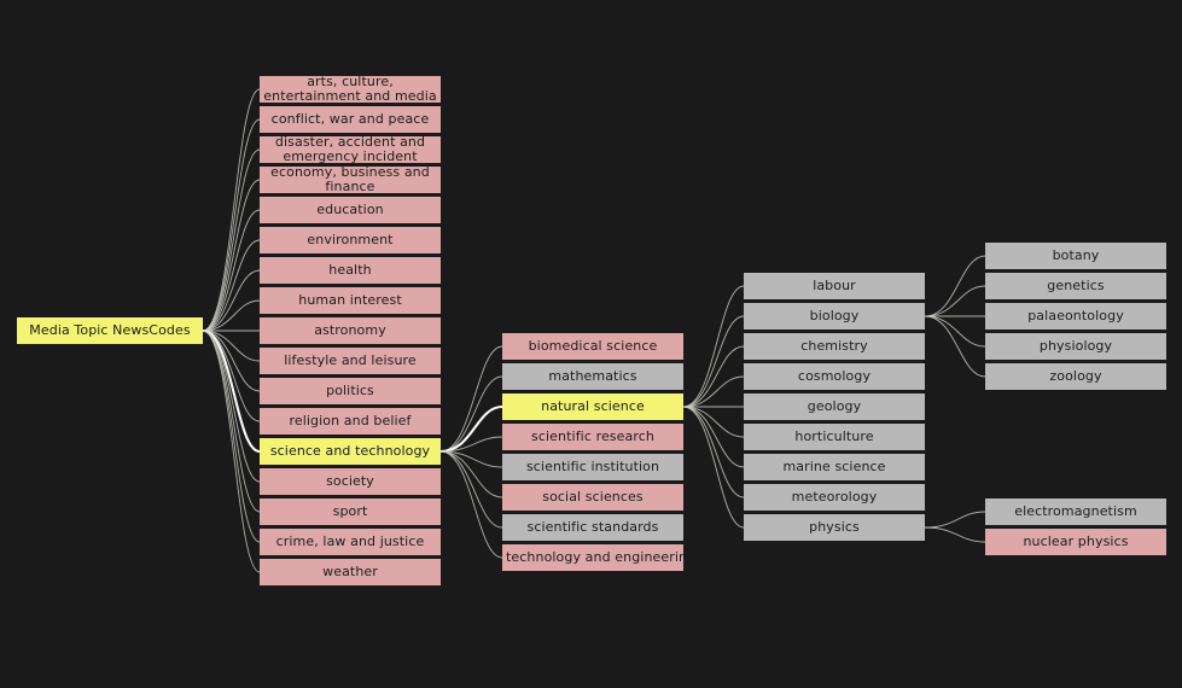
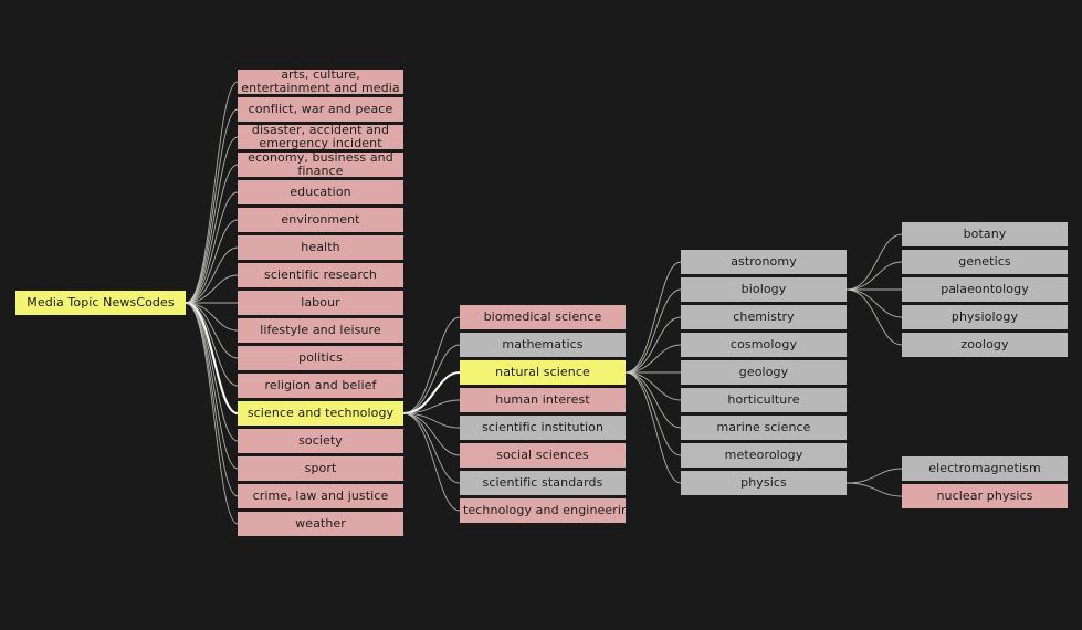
  Media Topic NewsCodes
  arts, culture, entertainment and media
  conflict, war and peace
  disaster, accident and emergency incident
  economy, business and finance
  education
  environment
  health
- human interest
+ scientific research
- astronomy
+ labour
  lifestyle and leisure
  politics
  religion and belief
  science and technology
  society
  sport
  crime, law and justice
  weather
  biomedical science
  mathematics
  natural science
- scientific research
+ human interest
  scientific institution
  social sciences
  scientific standards
  technology and engineerin
- labour
+ astronomy
  biology
  chemistry
  cosmology
  geology
  horticulture
  marine science
  meteorology
  physics
  botany
  genetics
  palaeontology
  physiology
  zoology
  electromagnetism
  nuclear physics
